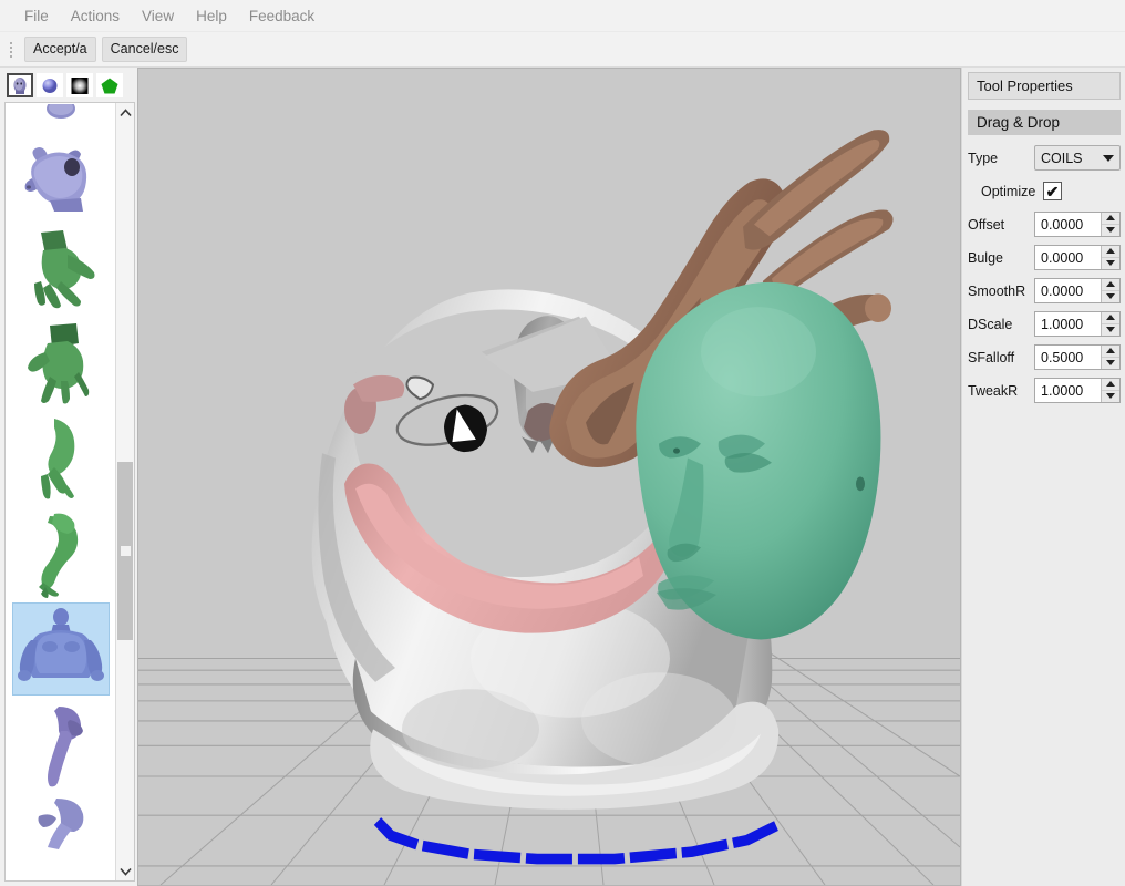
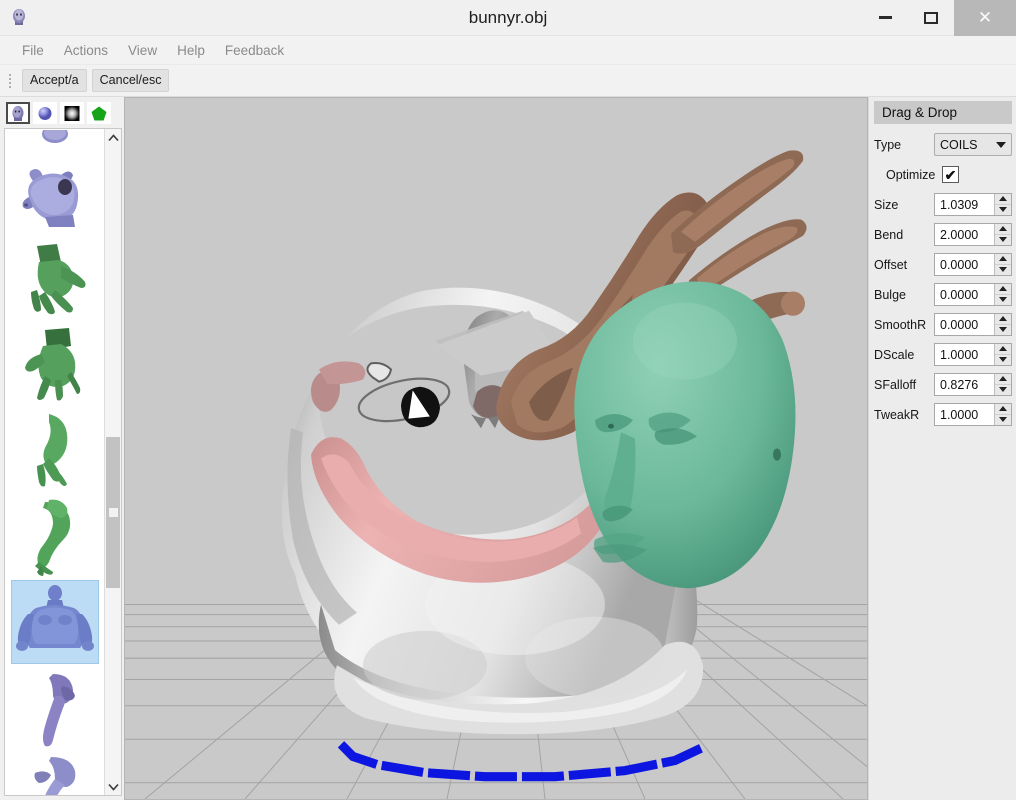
+ bunnyr.obj
+ ✕
  File
  Actions
  View
  Help
  Feedback
  Accept/a
  Cancel/esc
- Tool Properties
  Drag & Drop
  Type
  COILS
  Optimize
  ✔
+ Size
+ 1.0309
+ Bend
+ 2.0000
  Offset
  0.0000
  Bulge
  0.0000
  SmoothR
  0.0000
  DScale
  1.0000
  SFalloff
- 0.5000
+ 0.8276
  TweakR
  1.0000
